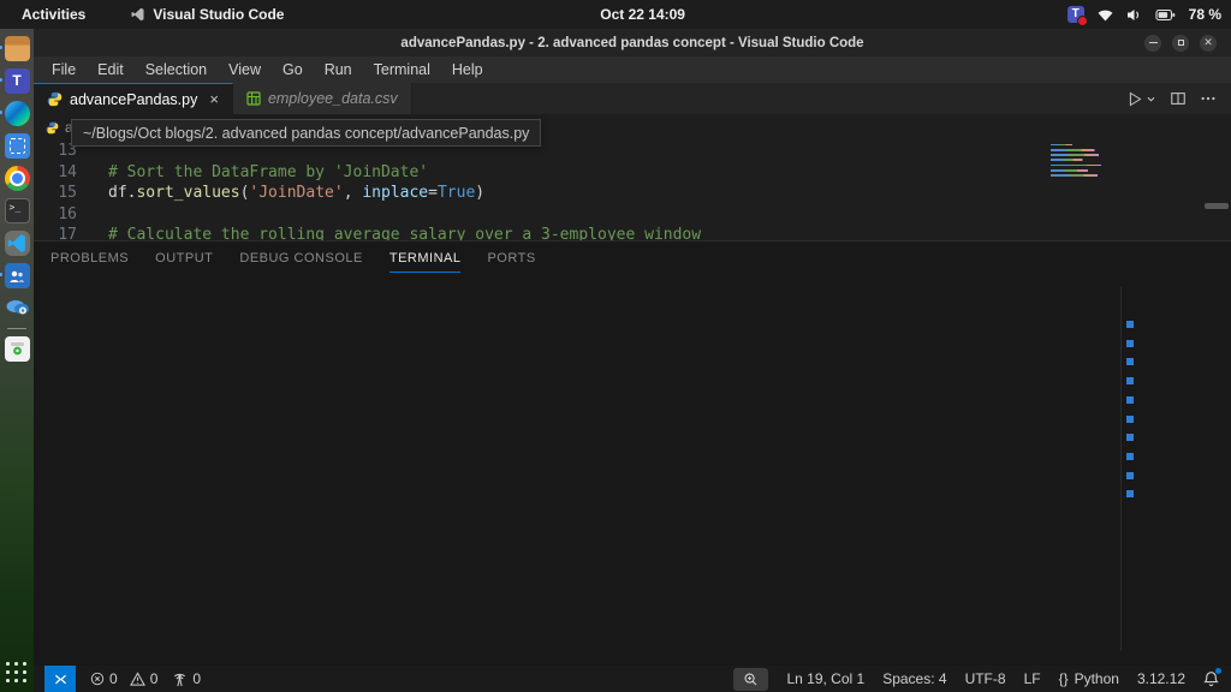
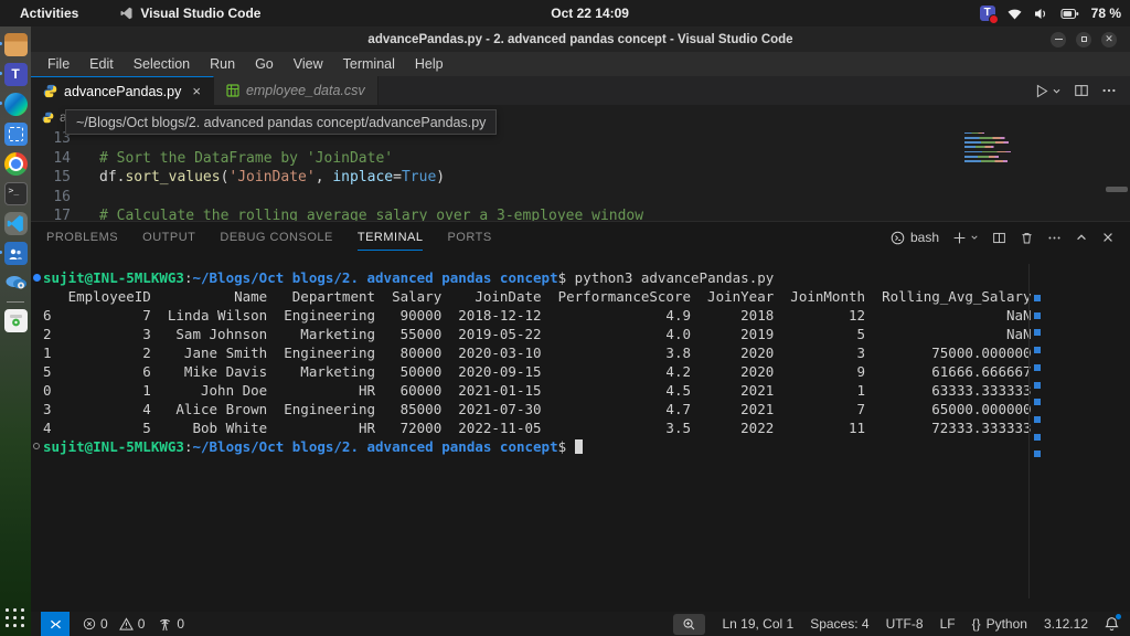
  Activities
  Visual Studio Code
  Oct 22 14:09
  T
  78 %
  T
  >_
  advancePandas.py - 2. advanced pandas concept - Visual Studio Code
  ✕
  File
  Edit
  Selection
- View
+ Run
  Go
- Run
+ View
  Terminal
  Help
  advancePandas.py
  ×
  employee_data.csv
  ~/Blogs/Oct blogs/2. advanced pandas concept/advancePandas.py
  13
  14
  # Sort the DataFrame by 'JoinDate'
  15
  df.sort_values('JoinDate', inplace=True)
  16
  17
  # Calculate the rolling average salary over a 3-employee window
  PROBLEMS
  OUTPUT
  DEBUG CONSOLE
  TERMINAL
  PORTS
+ bash
+ sujit@INL-5MLKWG3:~/Blogs/Oct blogs/2. advanced pandas concept$ python3 advancePandas.py
+ EmployeeID Name Department Salary JoinDate PerformanceScore JoinYear JoinMonth Rolling_Avg_Salary
+ 6 7 Linda Wilson Engineering 90000 2018-12-12 4.9 2018 12 NaN
+ 2 3 Sam Johnson Marketing 55000 2019-05-22 4.0 2019 5 NaN
+ 1 2 Jane Smith Engineering 80000 2020-03-10 3.8 2020 3 75000.000000
+ 5 6 Mike Davis Marketing 50000 2020-09-15 4.2 2020 9 61666.666667
+ 0 1 John Doe HR 60000 2021-01-15 4.5 2021 1 63333.333333
+ 3 4 Alice Brown Engineering 85000 2021-07-30 4.7 2021 7 65000.000000
+ 4 5 Bob White HR 72000 2022-11-05 3.5 2022 11 72333.333333
+ sujit@INL-5MLKWG3:~/Blogs/Oct blogs/2. advanced pandas concept$
  0
  0
  0
  Ln 19, Col 1
  Spaces: 4
  UTF-8
  LF
  {}
  Python
  3.12.12
